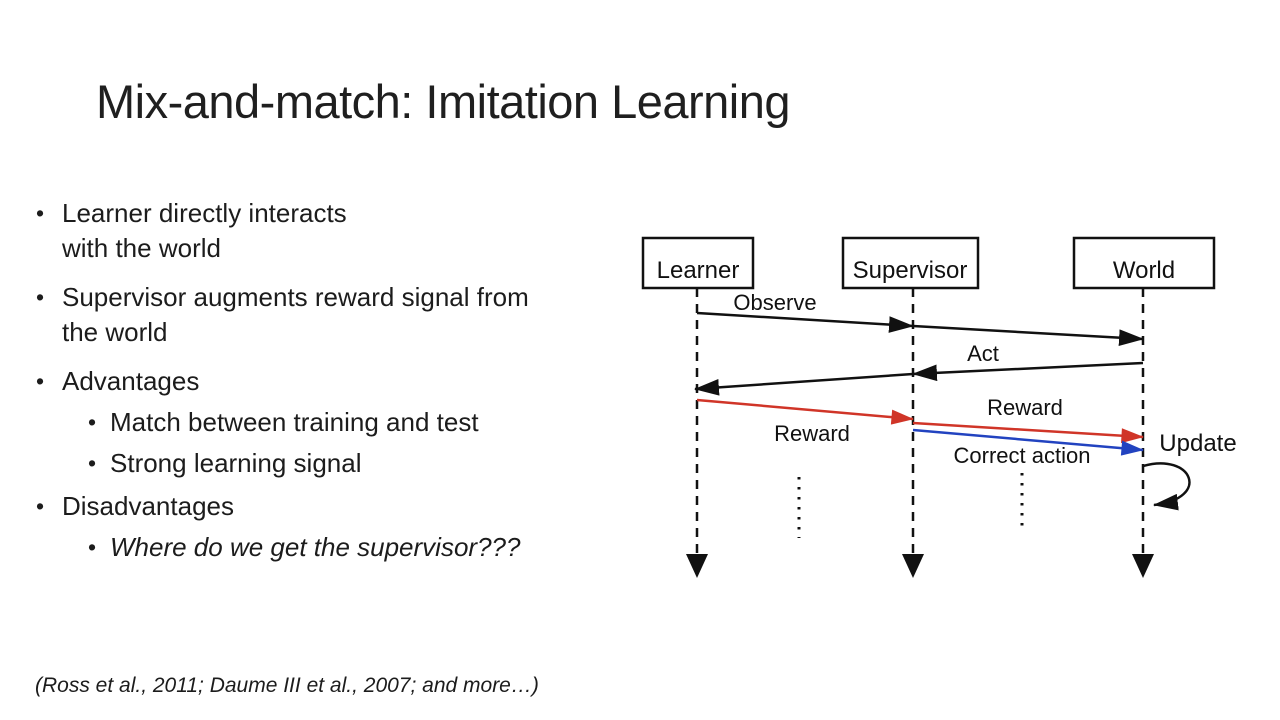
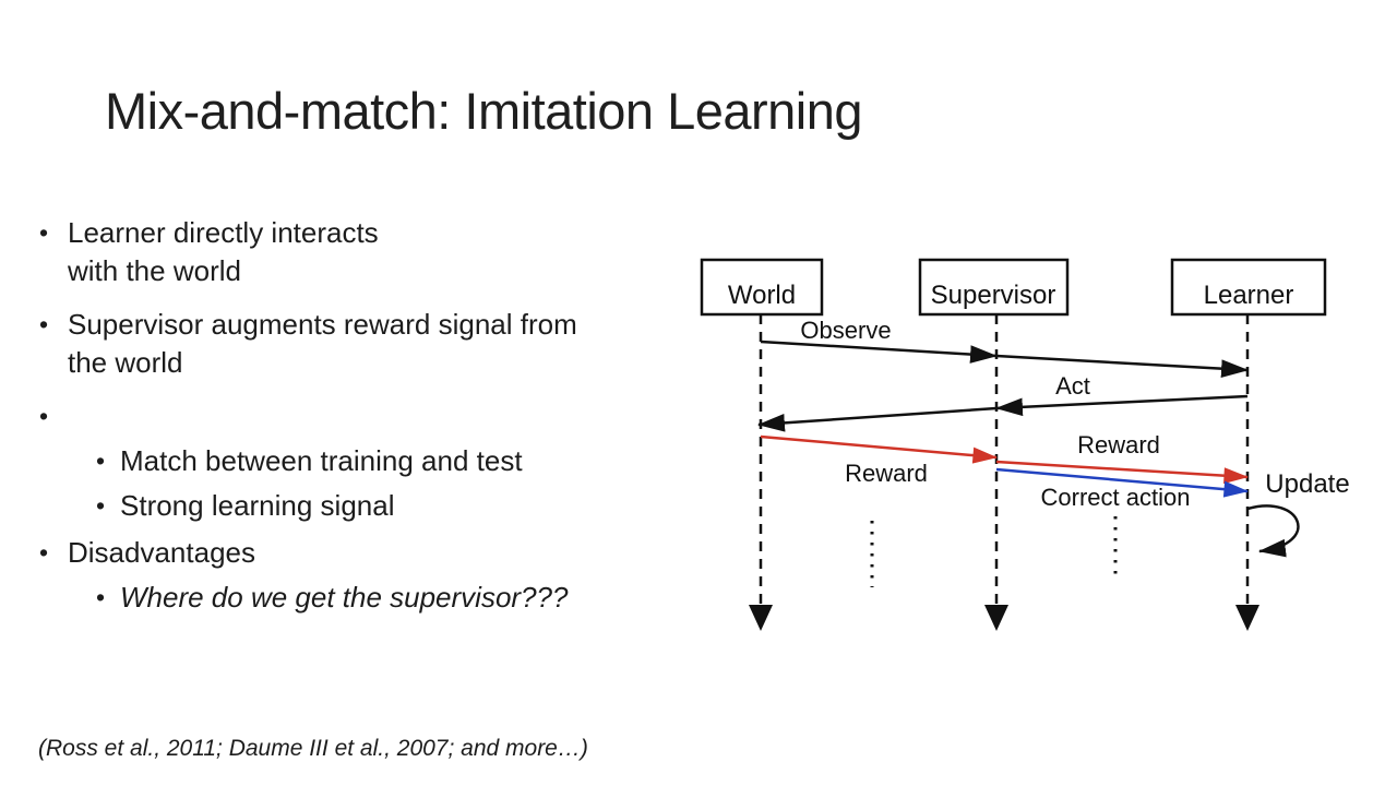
  Mix-and-match: Imitation Learning
  •
  Learner directly interacts
  with the world
  •
  Supervisor augments reward signal from
  the world
  •
- Advantages
  •
  Match between training and test
  •
  Strong learning signal
  •
  Disadvantages
  •
  Where do we get the supervisor???
- Learner
+ World
  Supervisor
- World
+ Learner
  Observe
  Act
  Reward
  Reward
  Correct action
  Update
  (Ross et al., 2011; Daume III et al., 2007; and more…)
